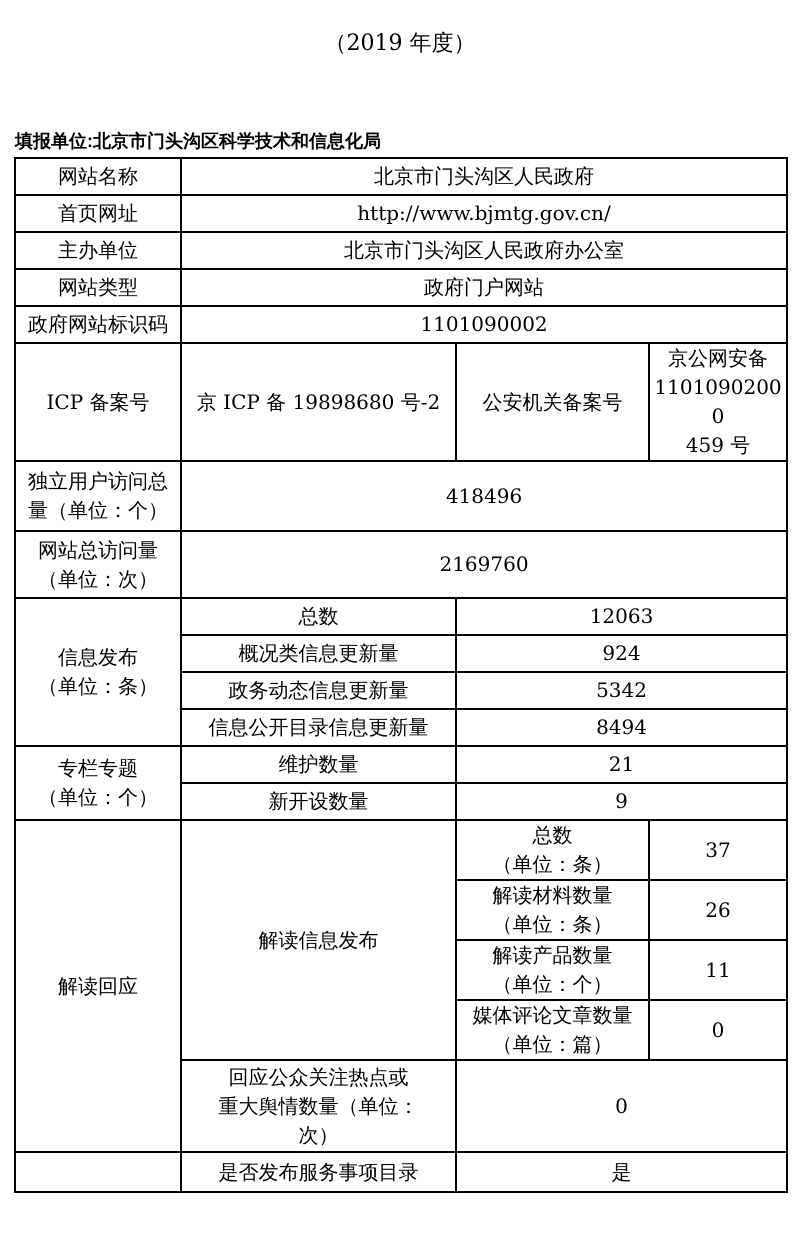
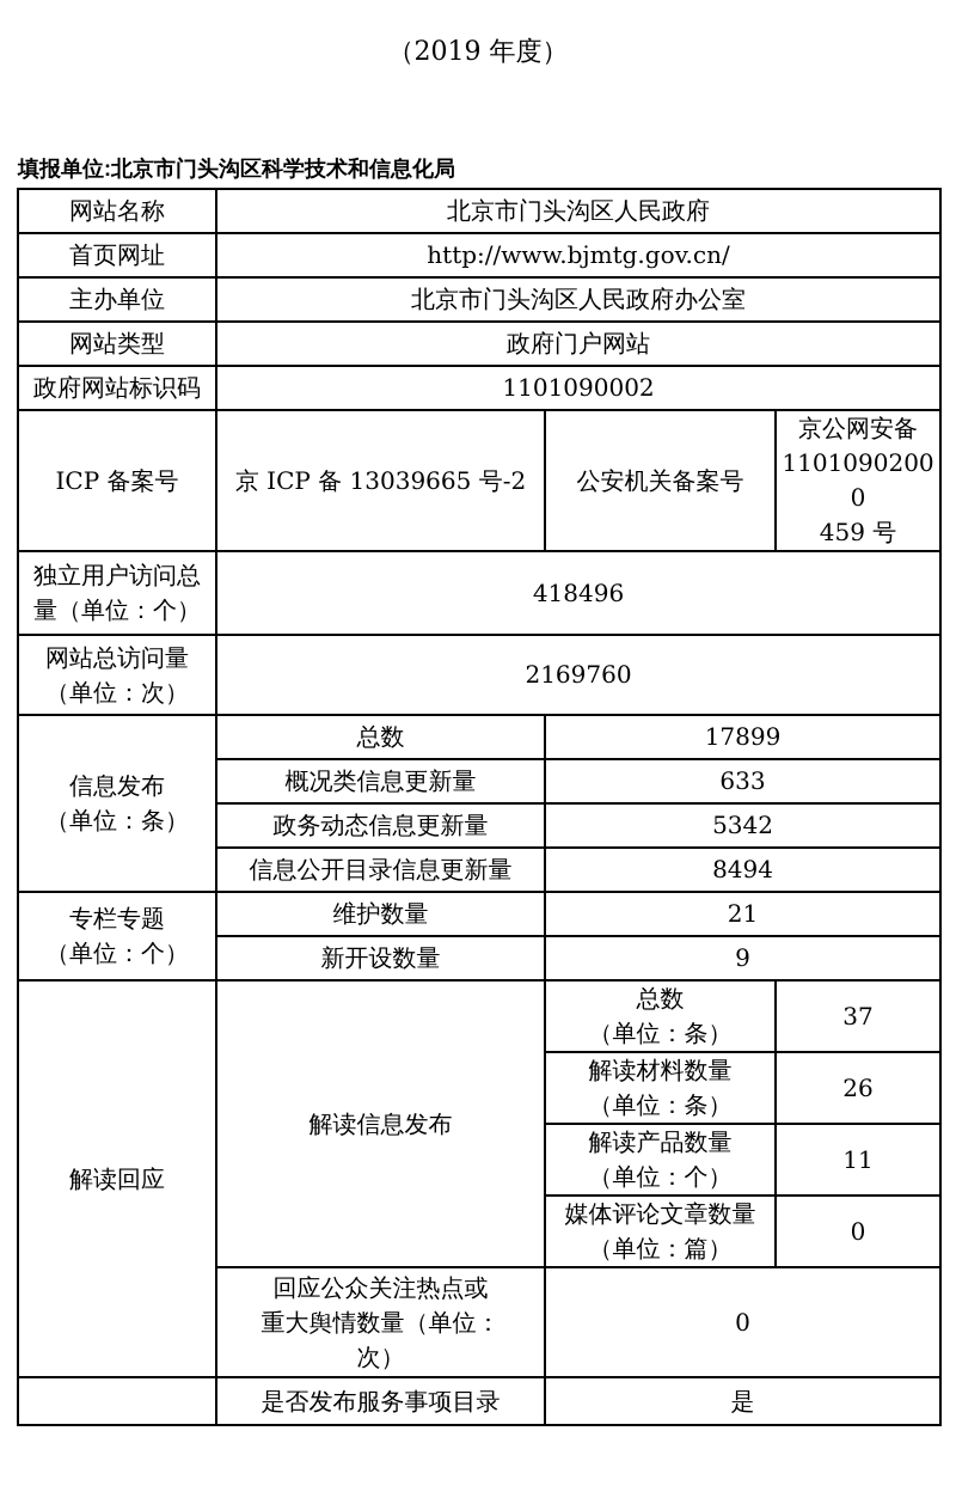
  （2019 年度）
  填报单位:北京市门头沟区科学技术和信息化局
  网站名称	北京市门头沟区人民政府
  首页网址	http://www.bjmtg.gov.cn/
  主办单位	北京市门头沟区人民政府办公室
  网站类型	政府门户网站
  政府网站标识码	1101090002
- ICP 备案号	京 ICP 备 19898680 号-2	公安机关备案号	京公网安备 11010902000 459 号
+ ICP 备案号	京 ICP 备 13039665 号-2	公安机关备案号	京公网安备 11010902000 459 号
  独立用户访问总 量（单位：个）	418496
  网站总访问量 （单位：次）	2169760
- 信息发布 （单位：条）	总数	12063
+ 信息发布 （单位：条）	总数	17899
- 概况类信息更新量	924
+ 概况类信息更新量	633
  政务动态信息更新量	5342
  信息公开目录信息更新量	8494
  专栏专题 （单位：个）	维护数量	21
  新开设数量	9
  解读回应	解读信息发布	总数 （单位：条）	37
  解读材料数量 （单位：条）	26
  解读产品数量 （单位：个）	11
  媒体评论文章数量 （单位：篇）	0
  回应公众关注热点或 重大舆情数量（单位： 次）	0
  	是否发布服务事项目录	是
